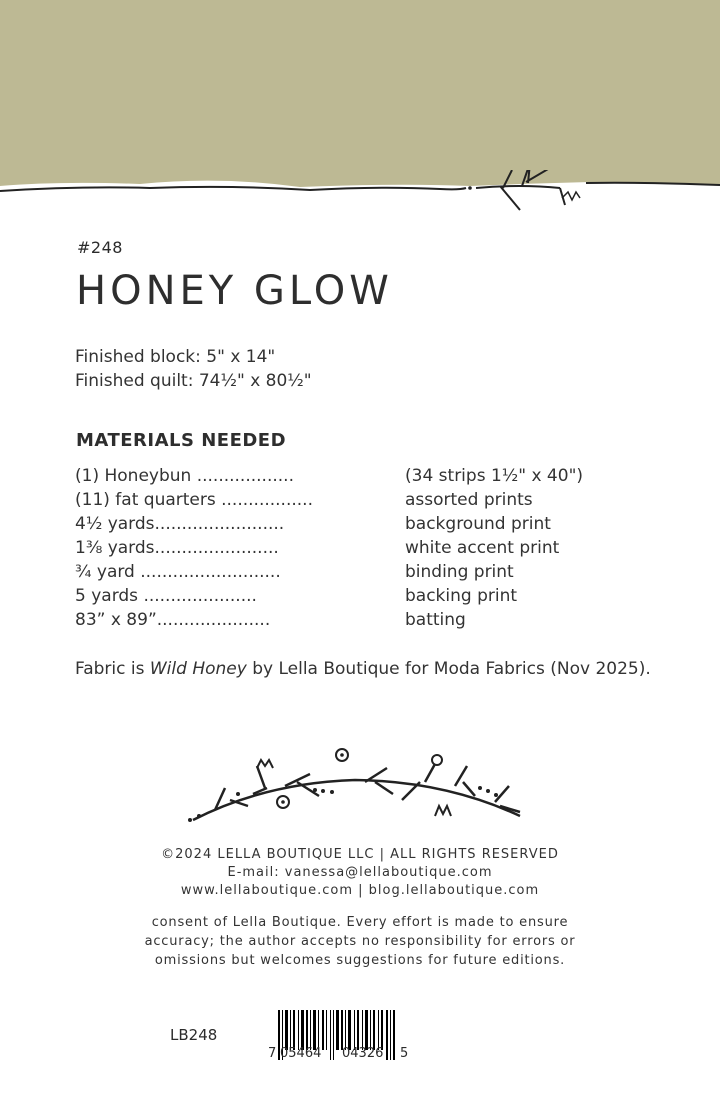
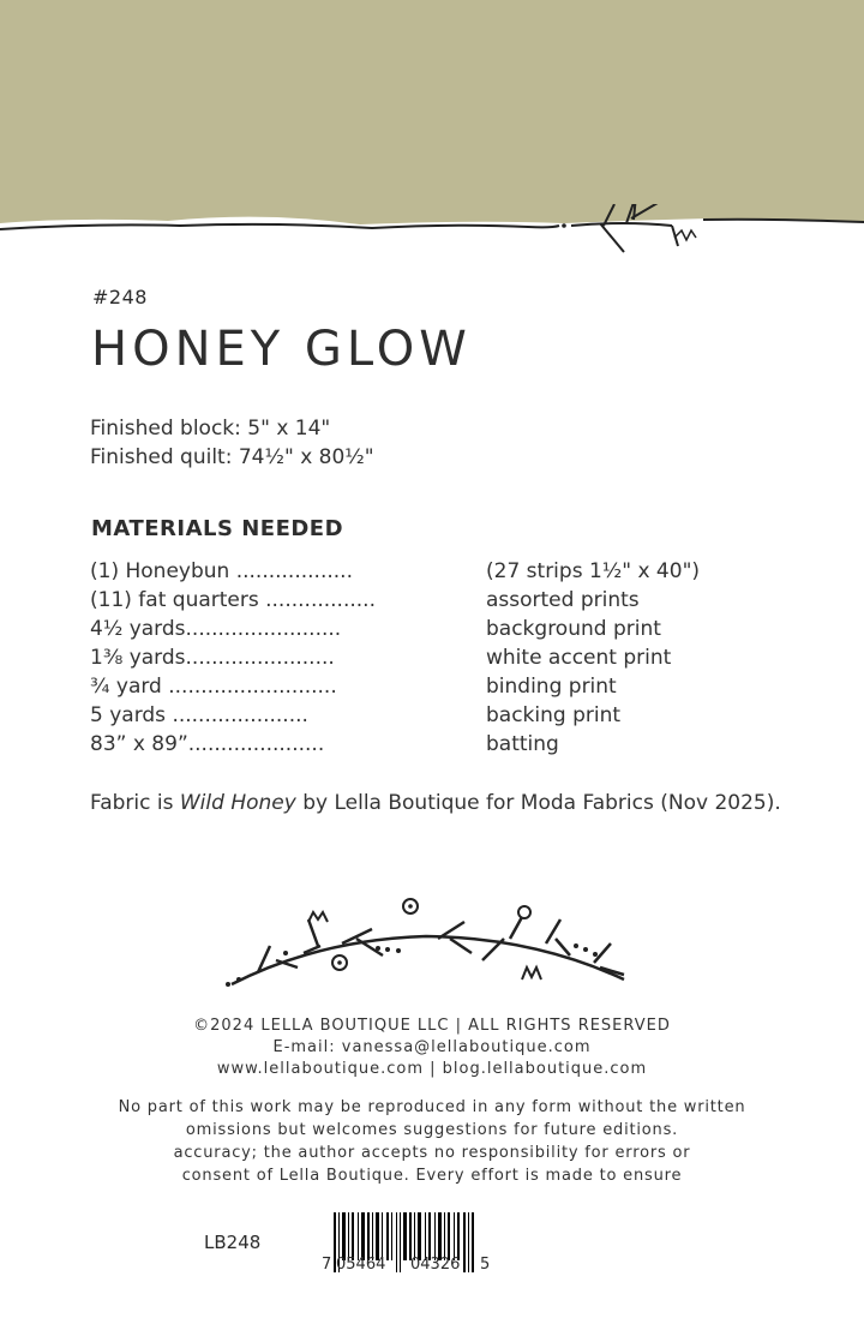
  #248
  HONEY GLOW
  Finished block: 5" x 14"
  Finished quilt: 74½" x 80½"
  MATERIALS NEEDED
  (1) Honeybun ..................
- (34 strips 1½" x 40")
+ (27 strips 1½" x 40")
  (11) fat quarters .................
  assorted prints
  4½ yards........................
  background print
  1⅜ yards.......................
  white accent print
  ¾ yard ..........................
  binding print
  5 yards .....................
  backing print
  83” x 89”.....................
  batting
  Fabric is Wild Honey by Lella Boutique for Moda Fabrics (Nov 2025).
  ©2024 LELLA BOUTIQUE LLC | ALL RIGHTS RESERVED
  E-mail: vanessa@lellaboutique.com
  www.lellaboutique.com | blog.lellaboutique.com
+ No part of this work may be reproduced in any form without the written
- consent of Lella Boutique. Every effort is made to ensure
+ omissions but welcomes suggestions for future editions.
  accuracy; the author accepts no responsibility for errors or
- omissions but welcomes suggestions for future editions.
+ consent of Lella Boutique. Every effort is made to ensure
  LB248
  7
  05464
  04326
  5
